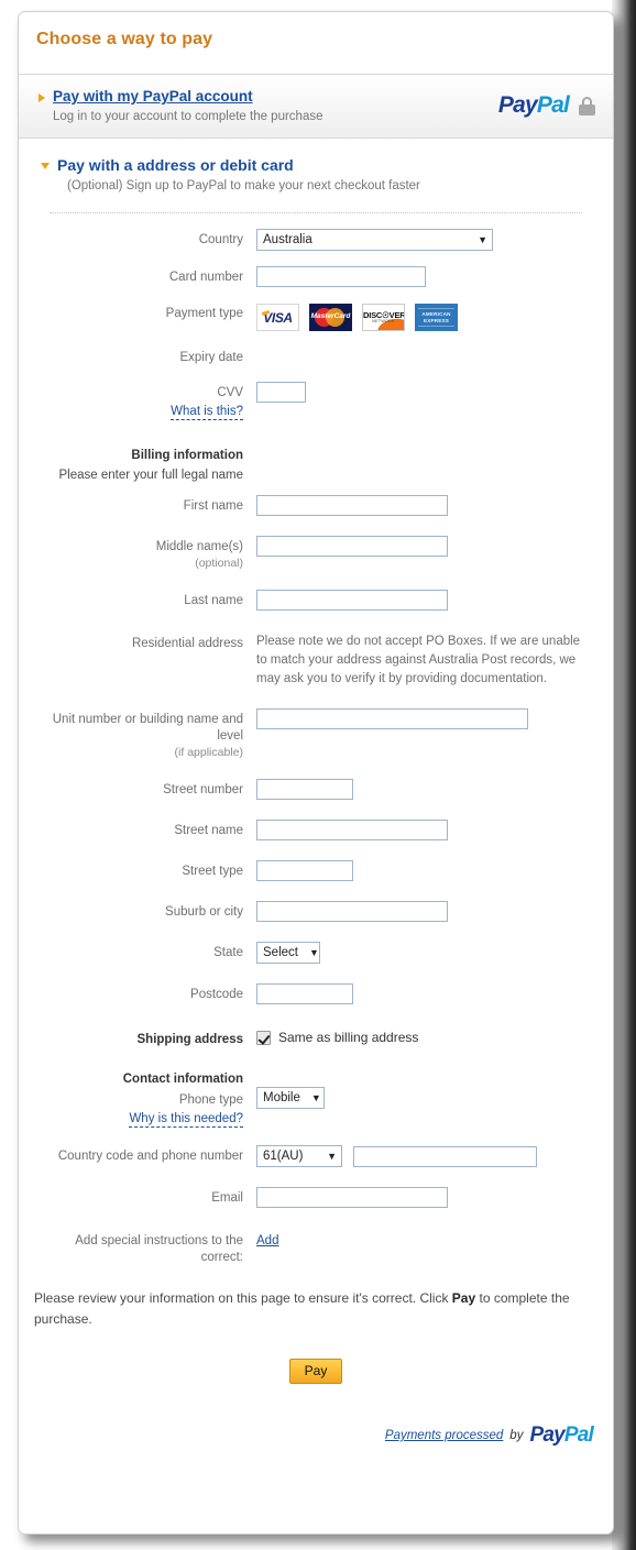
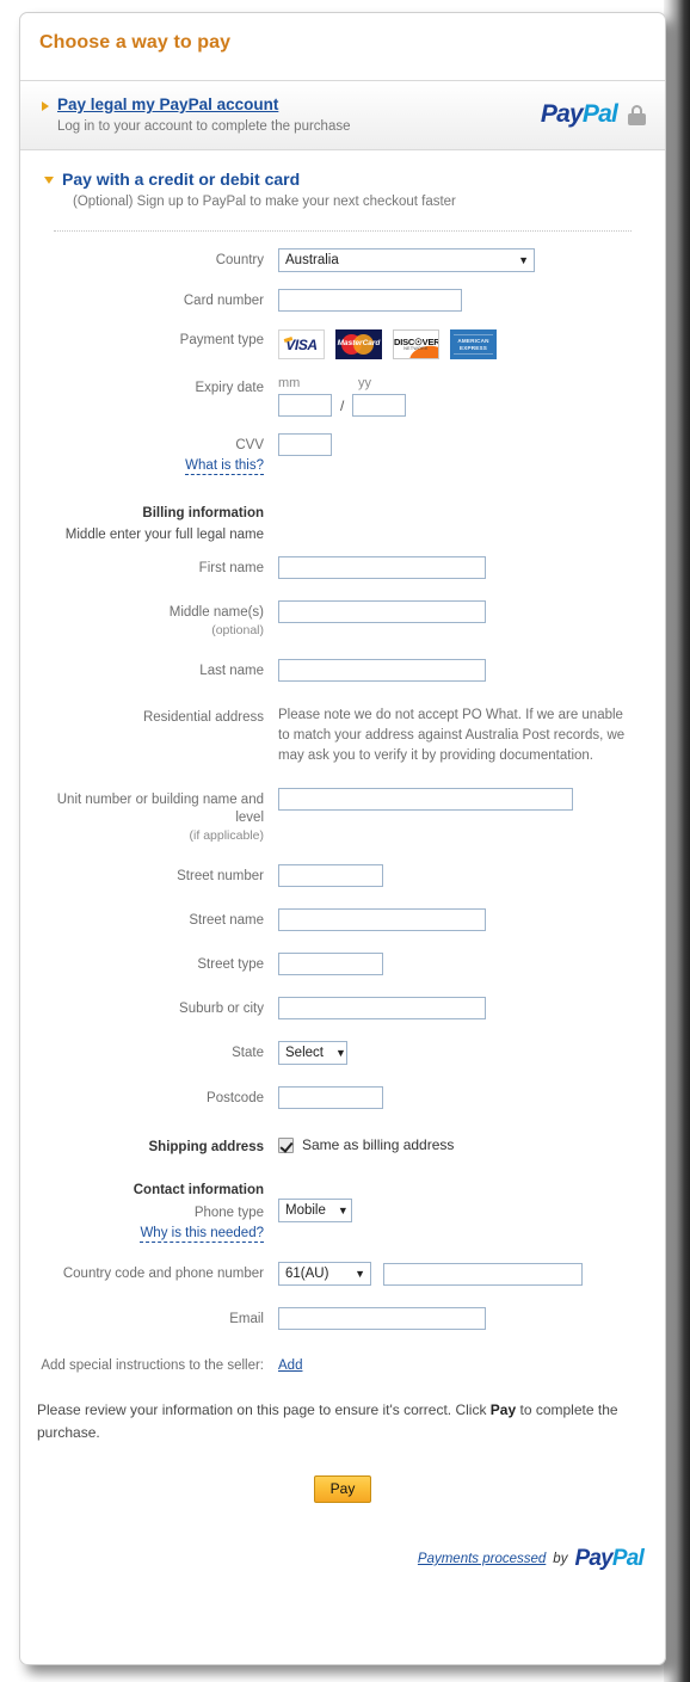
  Choose a way to pay
- Pay with my PayPal account
+ Pay legal my PayPal account
  Log in to your account to complete the purchase
  PayPal
- Pay with a address or debit card
+ Pay with a credit or debit card
  (Optional) Sign up to PayPal to make your next checkout faster
  Country
  Australia
  ▼
  Card number
  Payment type
  VISA
  DISC☉VER
  Expiry date
+ mm
+ yy
+ /
  CVV
  What is this?
  Billing information
- Please enter your full legal name
+ Middle enter your full legal name
  First name
  Middle name(s)
  (optional)
  Last name
  Residential address
- Please note we do not accept PO Boxes. If we are unable to match your address against Australia Post records, we may ask you to verify it by providing documentation.
+ Please note we do not accept PO What. If we are unable to match your address against Australia Post records, we may ask you to verify it by providing documentation.
  Unit number or building name and level
  (if applicable)
  Street number
  Street name
  Street type
  Suburb or city
  State
  Select
  ▼
  Postcode
  Shipping address
  Same as billing address
  Contact information
  Phone type
  Why is this needed?
  Mobile
  ▼
  Country code and phone number
  61(AU)
  ▼
  Email
- Add special instructions to the correct:
+ Add special instructions to the seller:
  Add
  Please review your information on this page to ensure it's correct. Click Pay to complete the purchase.
  Pay
  Payments processed
  by
  PayPal
